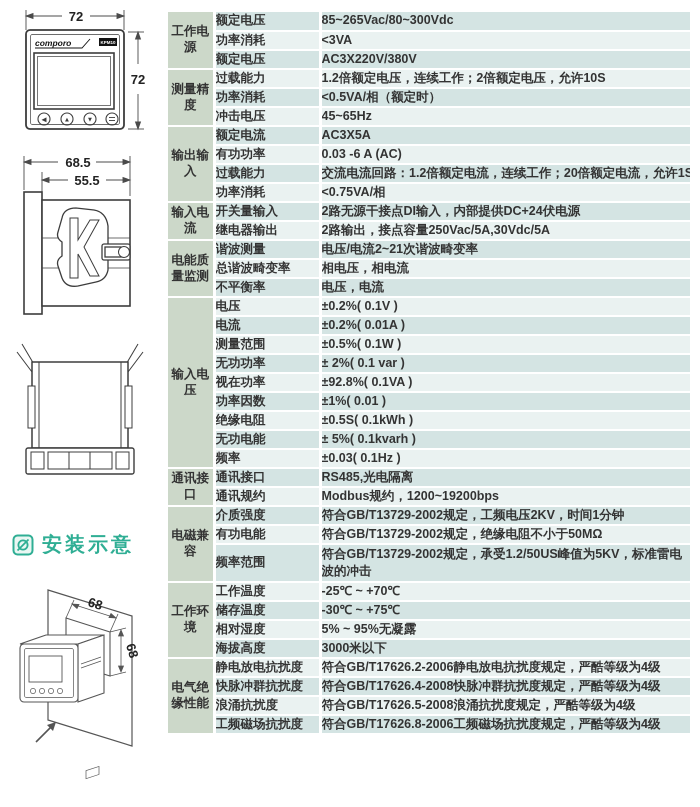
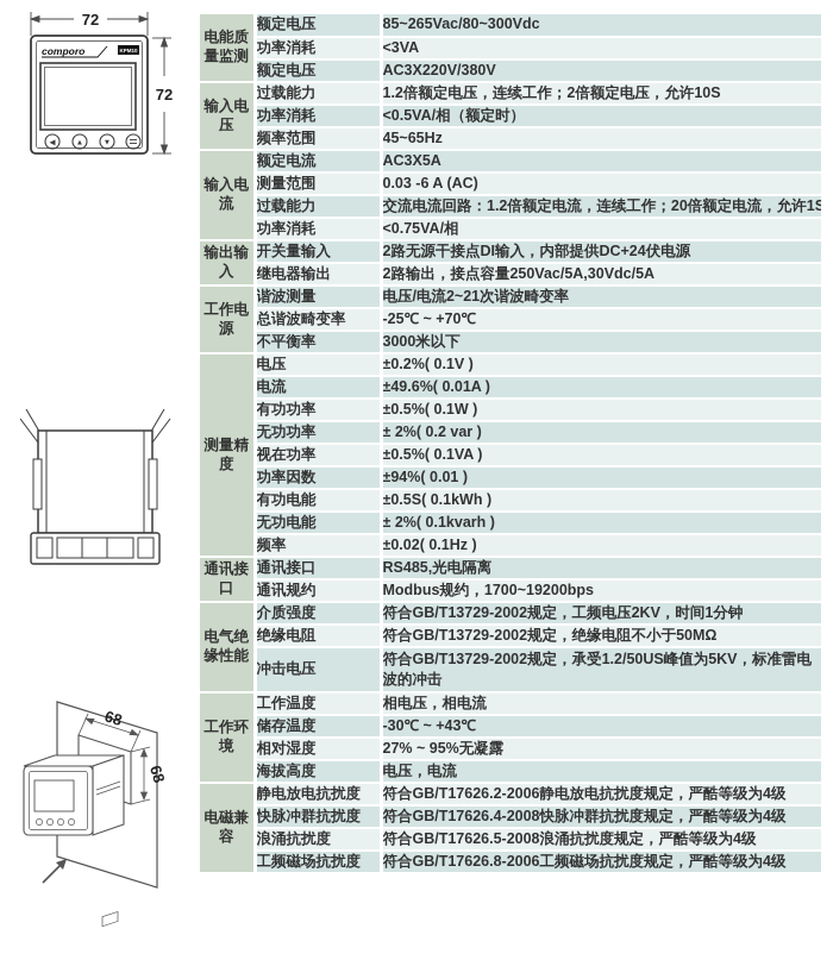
  72
  72
  comporo
- 68.5
- 55.5
- 安装示意
- 工作电源	额定电压	85~265Vac/80~300Vdc
+ 电能质量监测	额定电压	85~265Vac/80~300Vdc
  功率消耗	<3VA
  额定电压	AC3X220V/380V
- 测量精度	过载能力	1.2倍额定电压，连续工作；2倍额定电压，允许10S
+ 输入电压	过载能力	1.2倍额定电压，连续工作；2倍额定电压，允许10S
  功率消耗	<0.5VA/相（额定时）
- 冲击电压	45~65Hz
+ 频率范围	45~65Hz
- 输出输入	额定电流	AC3X5A
+ 输入电流	额定电流	AC3X5A
- 有功功率	0.03 -6 A (AC)
+ 测量范围	0.03 -6 A (AC)
  过载能力	交流电流回路：1.2倍额定电流，连续工作；20倍额定电流，允许1S
  功率消耗	<0.75VA/相
- 输入电流	开关量输入	2路无源干接点DI输入，内部提供DC+24伏电源
+ 输出输入	开关量输入	2路无源干接点DI输入，内部提供DC+24伏电源
  继电器输出	2路输出，接点容量250Vac/5A,30Vdc/5A
- 电能质量监测	谐波测量	电压/电流2~21次谐波畸变率
+ 工作电源	谐波测量	电压/电流2~21次谐波畸变率
- 总谐波畸变率	相电压，相电流
+ 总谐波畸变率	-25℃ ~ +70℃
- 不平衡率	电压，电流
+ 不平衡率	3000米以下
- 输入电压	电压	±0.2%( 0.1V )
+ 测量精度	电压	±0.2%( 0.1V )
- 电流	±0.2%( 0.01A )
+ 电流	±49.6%( 0.01A )
- 测量范围	±0.5%( 0.1W )
+ 有功功率	±0.5%( 0.1W )
- 无功功率	± 2%( 0.1 var )
+ 无功功率	± 2%( 0.2 var )
- 视在功率	±92.8%( 0.1VA )
+ 视在功率	±0.5%( 0.1VA )
- 功率因数	±1%( 0.01 )
+ 功率因数	±94%( 0.01 )
- 绝缘电阻	±0.5S( 0.1kWh )
+ 有功电能	±0.5S( 0.1kWh )
- 无功电能	± 5%( 0.1kvarh )
+ 无功电能	± 2%( 0.1kvarh )
- 频率	±0.03( 0.1Hz )
+ 频率	±0.02( 0.1Hz )
  通讯接口	通讯接口	RS485,光电隔离
- 通讯规约	Modbus规约，1200~19200bps
+ 通讯规约	Modbus规约，1700~19200bps
- 电磁兼容	介质强度	符合GB/T13729-2002规定，工频电压2KV，时间1分钟
+ 电气绝缘性能	介质强度	符合GB/T13729-2002规定，工频电压2KV，时间1分钟
- 有功电能	符合GB/T13729-2002规定，绝缘电阻不小于50MΩ
+ 绝缘电阻	符合GB/T13729-2002规定，绝缘电阻不小于50MΩ
- 频率范围	符合GB/T13729-2002规定，承受1.2/50US峰值为5KV，标准雷电波的冲击
+ 冲击电压	符合GB/T13729-2002规定，承受1.2/50US峰值为5KV，标准雷电波的冲击
- 工作环境	工作温度	-25℃ ~ +70℃
+ 工作环境	工作温度	相电压，相电流
- 储存温度	-30℃ ~ +75℃
+ 储存温度	-30℃ ~ +43℃
- 相对湿度	5% ~ 95%无凝露
+ 相对湿度	27% ~ 95%无凝露
- 海拔高度	3000米以下
+ 海拔高度	电压，电流
- 电气绝缘性能	静电放电抗扰度	符合GB/T17626.2-2006静电放电抗扰度规定，严酷等级为4级
+ 电磁兼容	静电放电抗扰度	符合GB/T17626.2-2006静电放电抗扰度规定，严酷等级为4级
  快脉冲群抗扰度	符合GB/T17626.4-2008快脉冲群抗扰度规定，严酷等级为4级
  浪涌抗扰度	符合GB/T17626.5-2008浪涌抗扰度规定，严酷等级为4级
  工频磁场抗扰度	符合GB/T17626.8-2006工频磁场抗扰度规定，严酷等级为4级
